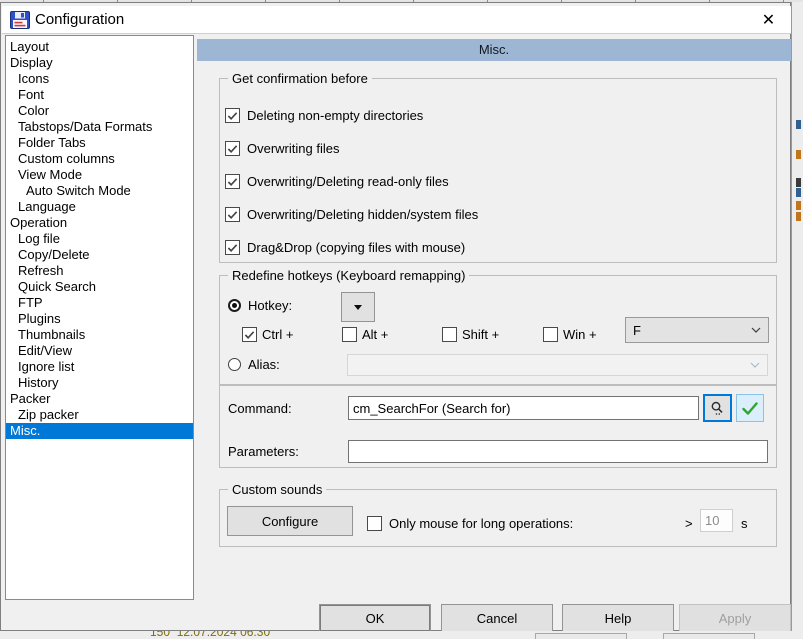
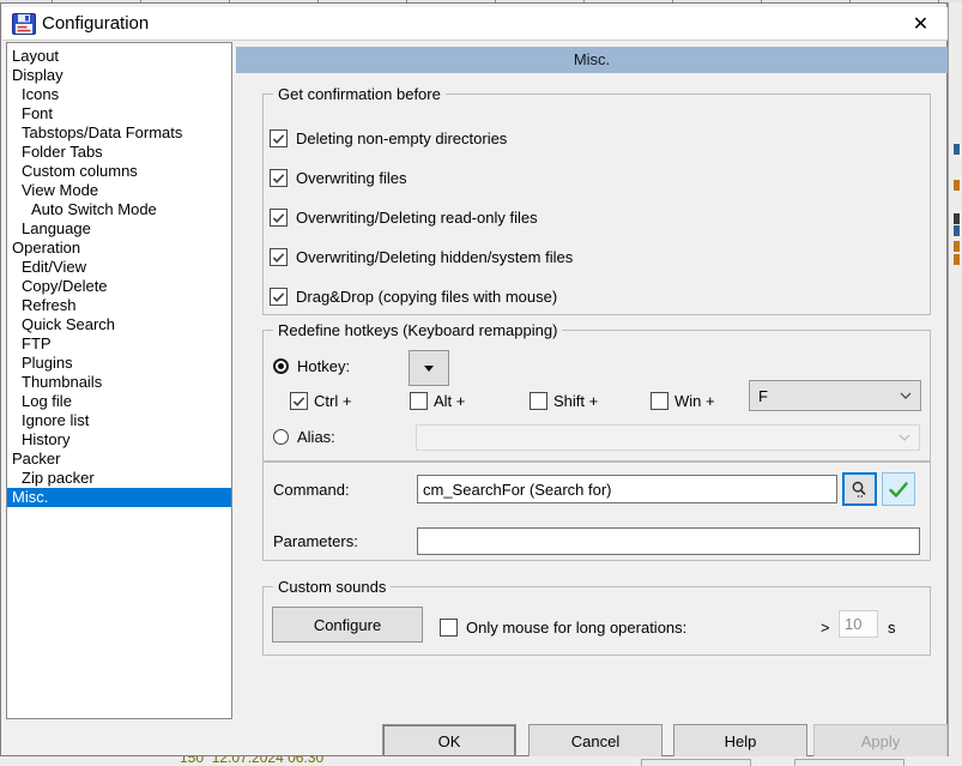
  Configuration
  ✕
  Layout
  Display
  Icons
  Font
- Color
  Tabstops/Data Formats
  Folder Tabs
  Custom columns
  View Mode
  Auto Switch Mode
  Language
  Operation
- Log file
+ Edit/View
  Copy/Delete
  Refresh
  Quick Search
  FTP
  Plugins
  Thumbnails
- Edit/View
+ Log file
  Ignore list
  History
  Packer
  Zip packer
  Misc.
  Misc.
  Get confirmation before
  Deleting non-empty directories
  Overwriting files
  Overwriting/Deleting read-only files
  Overwriting/Deleting hidden/system files
  Drag&Drop (copying files with mouse)
  Redefine hotkeys (Keyboard remapping)
  Hotkey:
  Ctrl +
  Alt +
  Shift +
  Win +
  F
  Alias:
  Command:
  cm_SearchFor (Search for)
  Parameters:
  Custom sounds
  Configure
  Only mouse for long operations:
  >
  10
  s
  OK
  Cancel
  Help
  Apply
  150 12.07.2024 06:30
